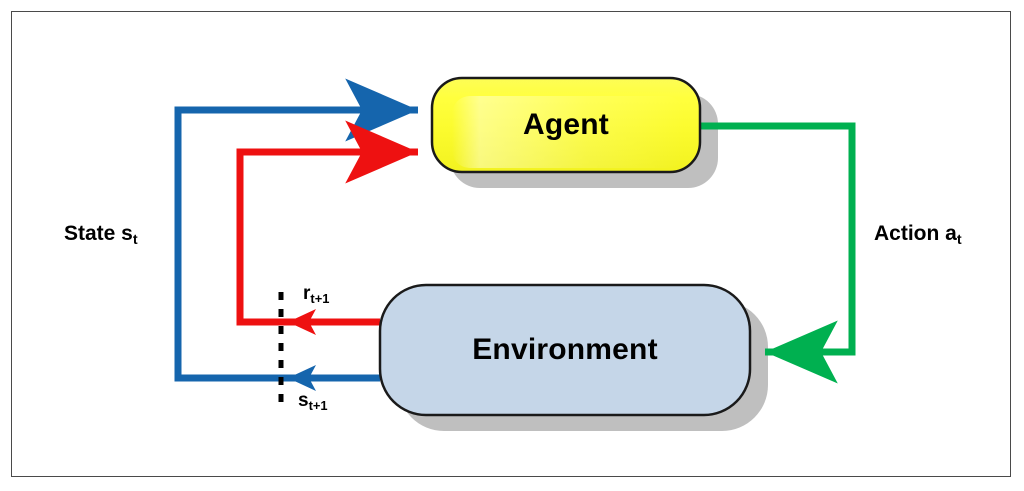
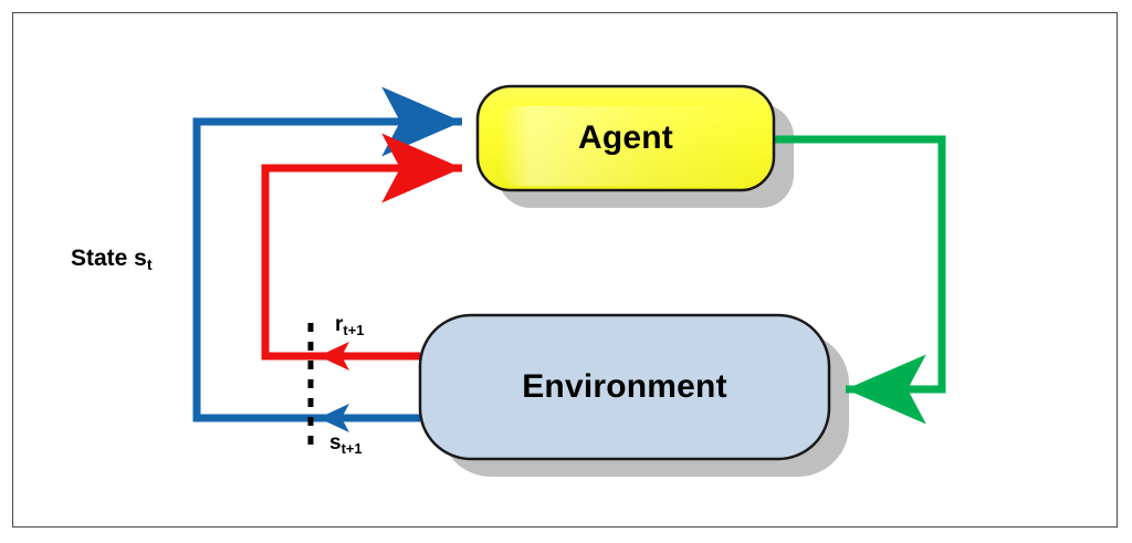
  Agent
  Environment
  State st
- Action at
  rt+1
  st+1
